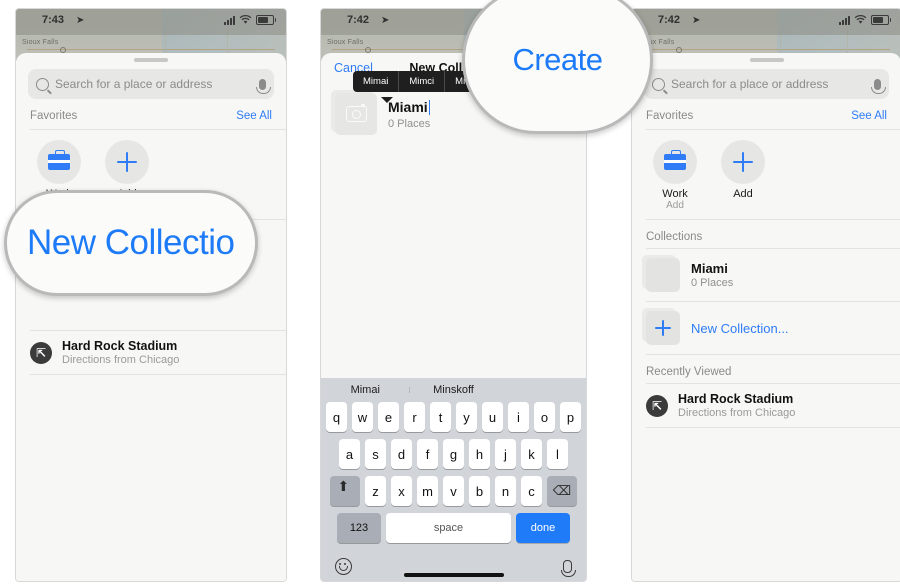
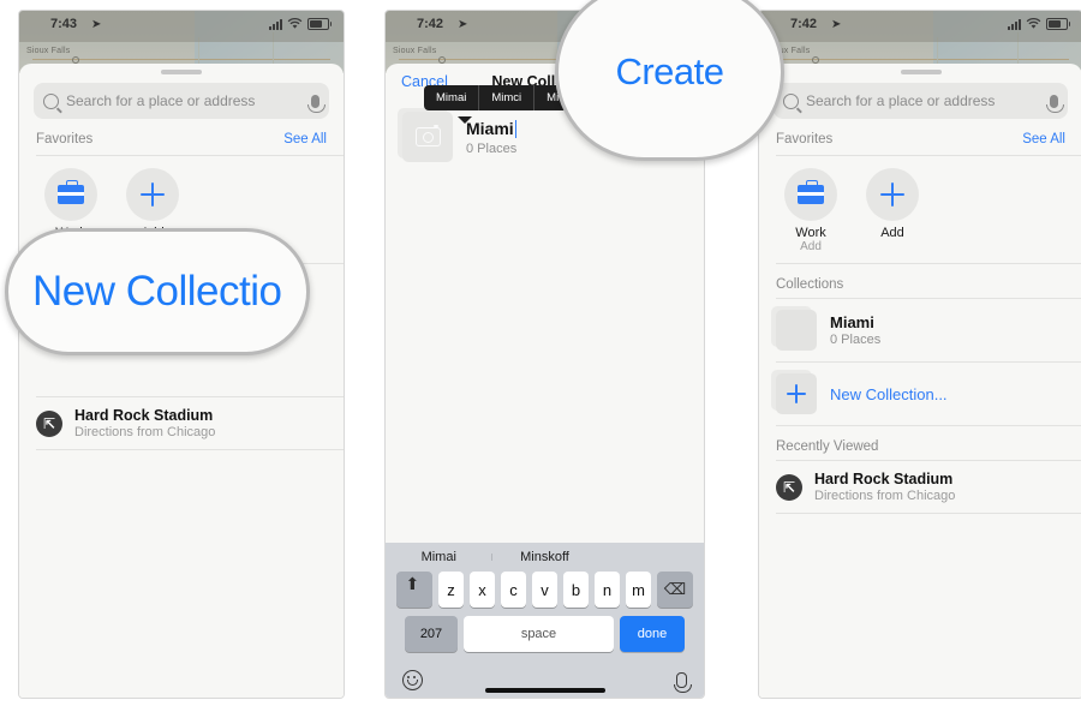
  7:43
  ➤
  Search for a place or address
  Favorites
  See All
  ⇱
  Hard Rock Stadium
  Directions from Chicago
  7:42
  ➤
  Cancel
  Miami
  0 Places
  Mimai
  Mimci
  Mi
  Mimai
  Minskoff
- q
- w
- e
- r
- t
- y
- u
- i
- o
- p
- a
- s
- d
- f
- g
- h
- j
- k
- l
  z
  x
- m
+ c
  v
  b
  n
- c
+ m
  ⌫
- 123
+ 207
  space
  done
  7:42
  ➤
  Search for a place or address
  Favorites
  See All
  Work
  Add
  Add
  Collections
  Miami
  0 Places
  New Collection...
  Recently Viewed
  ⇱
  Hard Rock Stadium
  Directions from Chicago
  New Collectio
  Create
